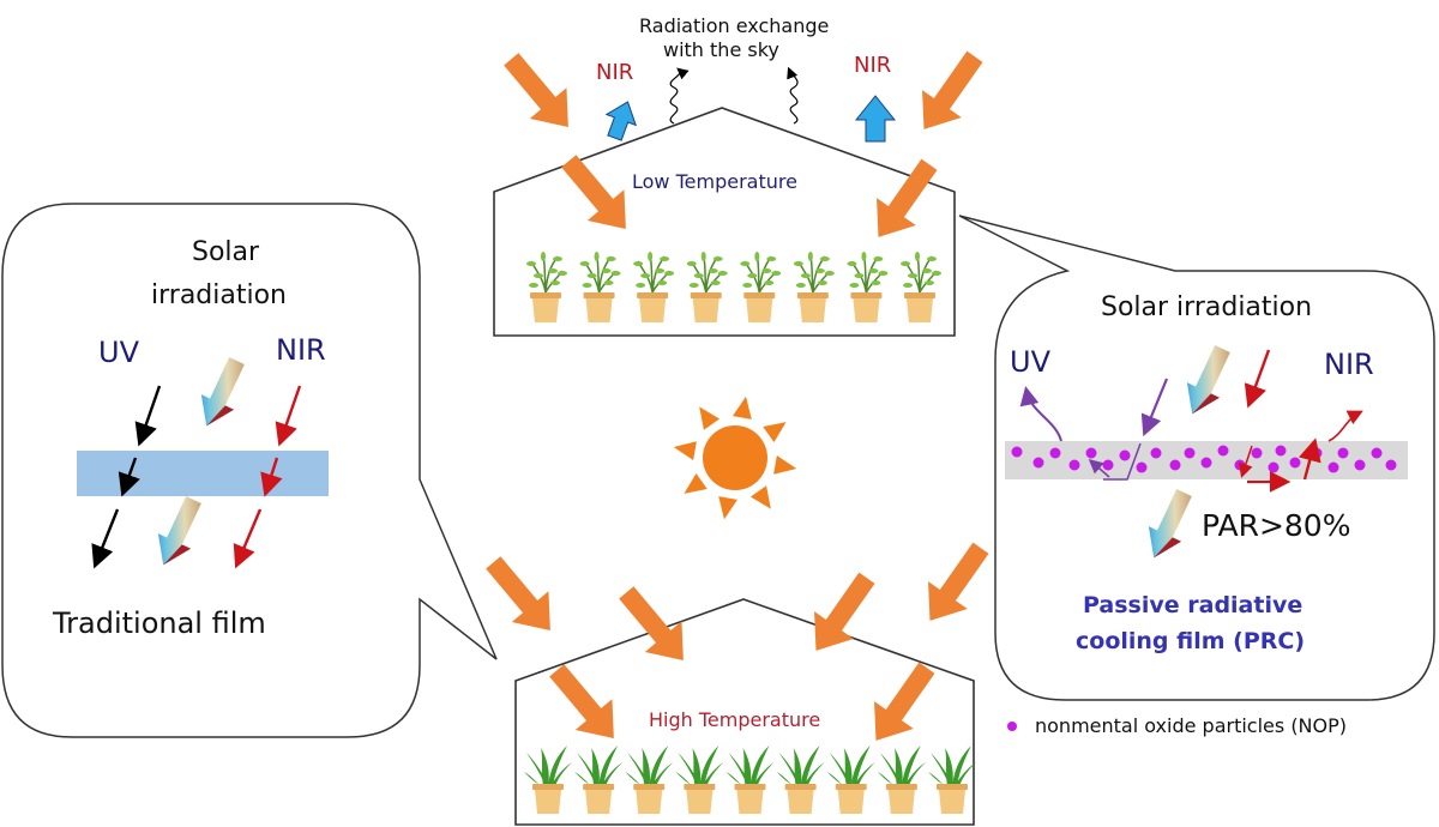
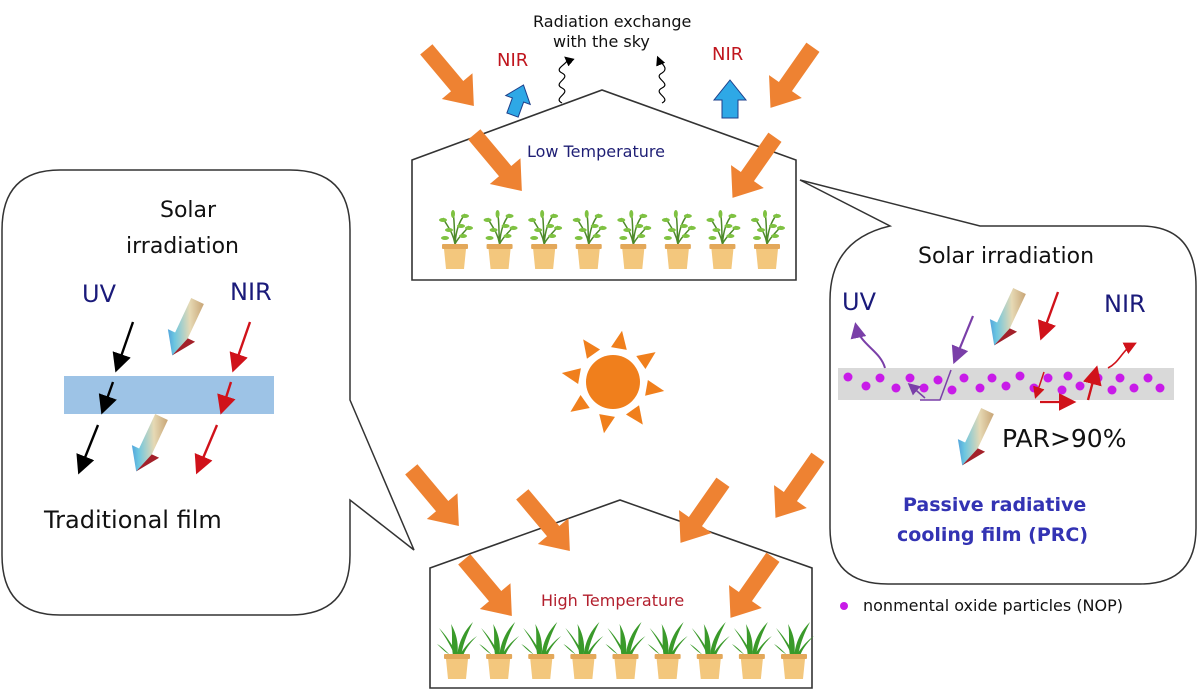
  Radiation exchange
  with the sky
  NIR
  NIR
  Low Temperature
  Solar
  irradiation
  UV
  NIR
  Traditional film
  Solar irradiation
  UV
  NIR
- PAR>80%
+ PAR>90%
  Passive radiative
  cooling film (PRC)
  High Temperature
  nonmental oxide particles (NOP)
